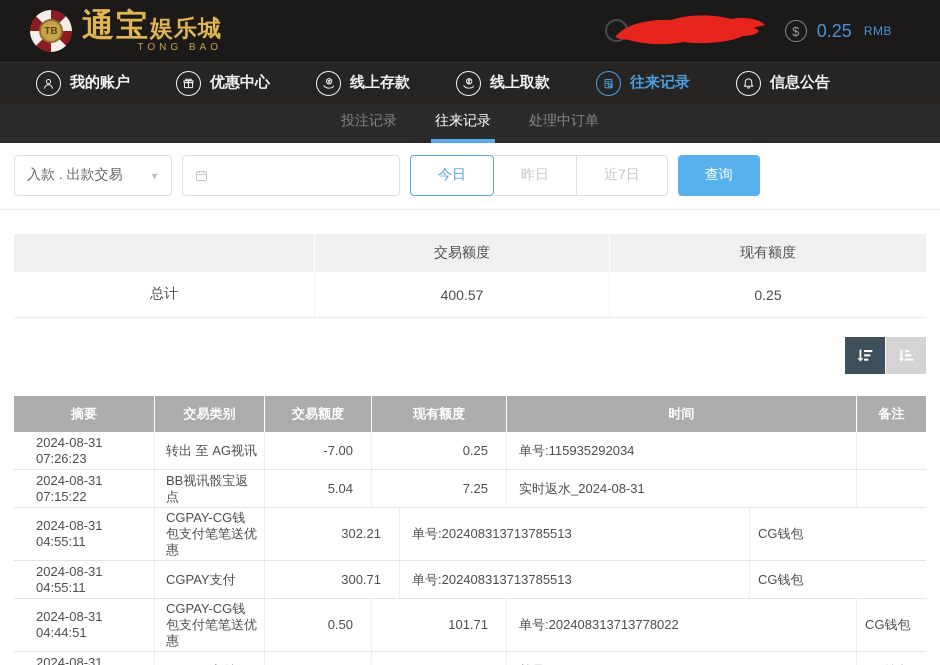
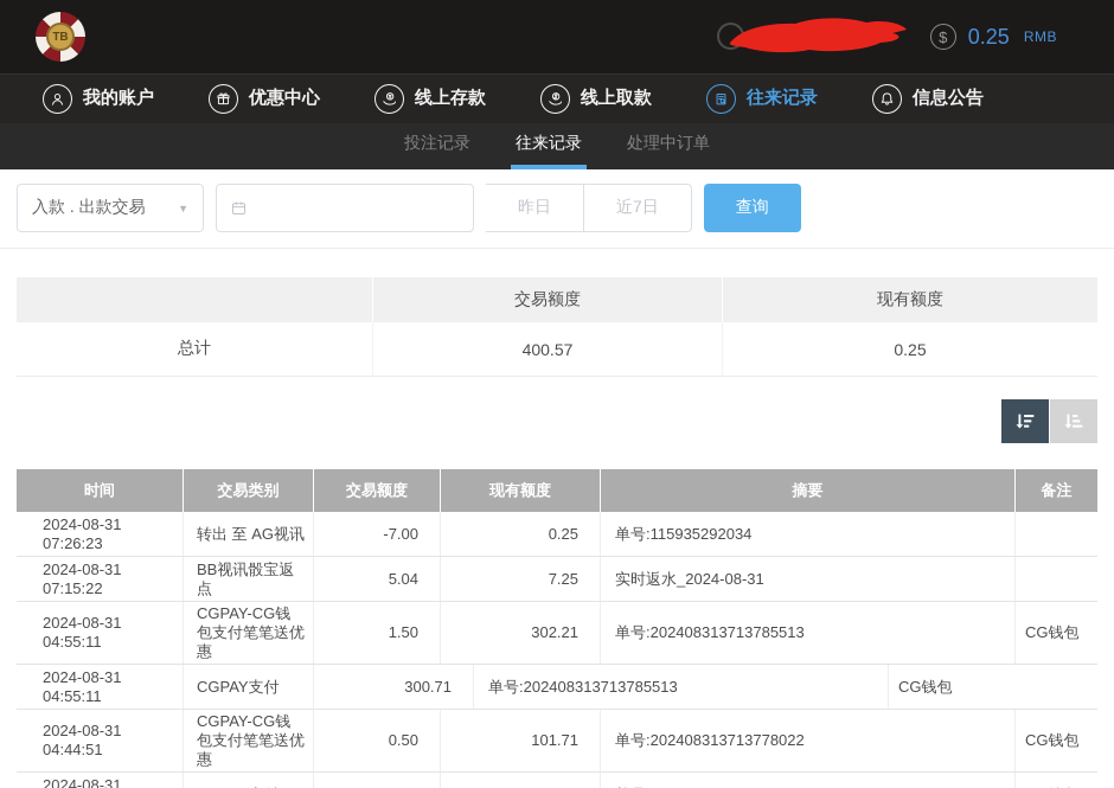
  TB
- 通宝
- 娱乐城
- TONG BAO
  $
  0.25
  RMB
  我的账户
  优惠中心
  线上存款
  线上取款
  往来记录
  信息公告
  投注记录
  往来记录
  处理中订单
  入款 . 出款交易
  ▼
- 今日
  昨日
  近7日
  查询
  交易额度
  现有额度
  总计
  400.57
  0.25
- 摘要
+ 时间
  交易类别
  交易额度
  现有额度
- 时间
+ 摘要
  备注
  2024-08-31 07:26:23
  转出 至 AG视讯
  -7.00
  0.25
  单号:115935292034
  2024-08-31 07:15:22
  BB视讯骰宝返点
  5.04
  7.25
  实时返水_2024-08-31
  2024-08-31 04:55:11
  CGPAY-CG钱包支付笔笔送优惠
+ 1.50
  302.21
  单号:202408313713785513
  CG钱包
  2024-08-31 04:55:11
  CGPAY支付
  300.71
  单号:202408313713785513
  CG钱包
  2024-08-31 04:44:51
  CGPAY-CG钱包支付笔笔送优惠
  0.50
  101.71
  单号:202408313713778022
  CG钱包
